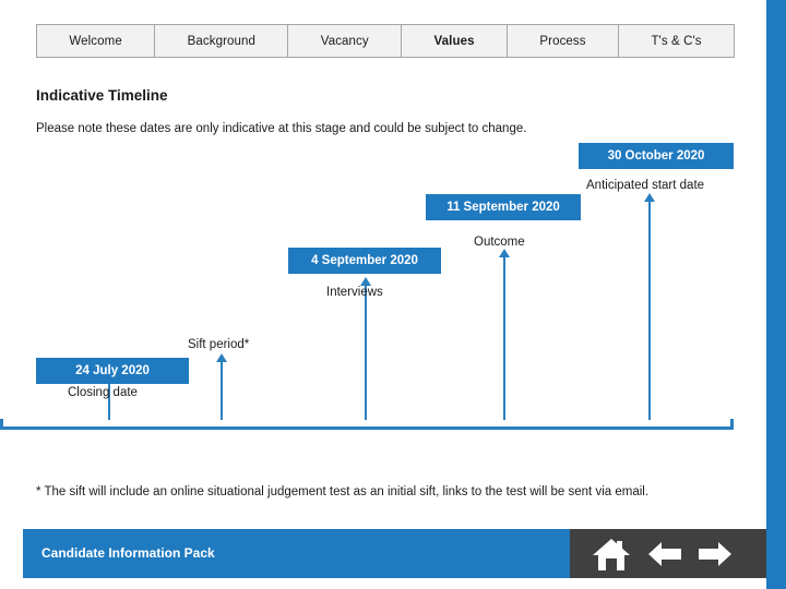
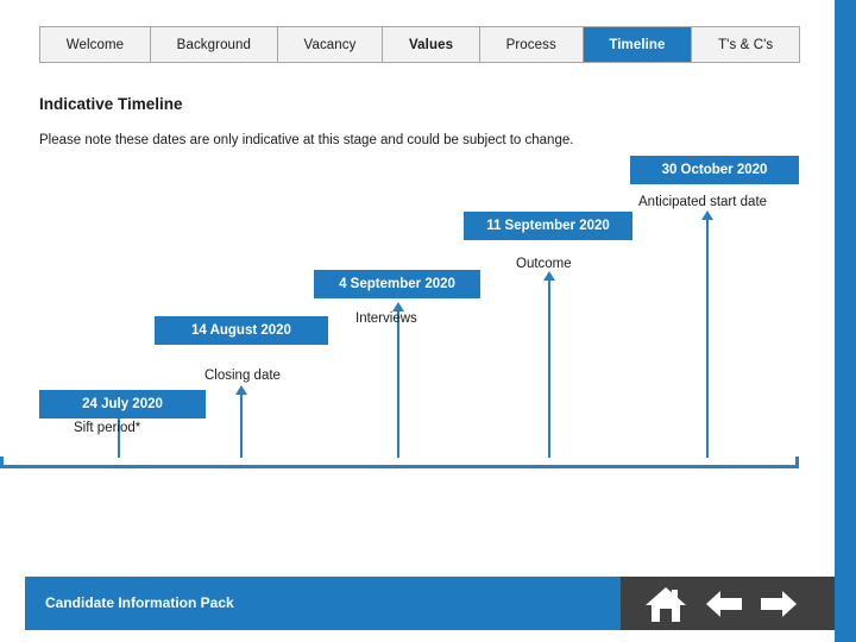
  Welcome
  Background
  Vacancy
  Values
  Process
+ Timeline
  T's & C's
  Indicative Timeline
  Please note these dates are only indicative at this stage and could be subject to change.
  24 July 2020
- Closing date
+ Sift period*
+ 14 August 2020
- Sift period*
+ Closing date
  4 September 2020
  11 September 2020
  Interviews
  Outcome
  30 October 2020
  Anticipated start date
- * The sift will include an online situational judgement test as an initial sift, links to the test will be sent via email.
  Candidate Information Pack
